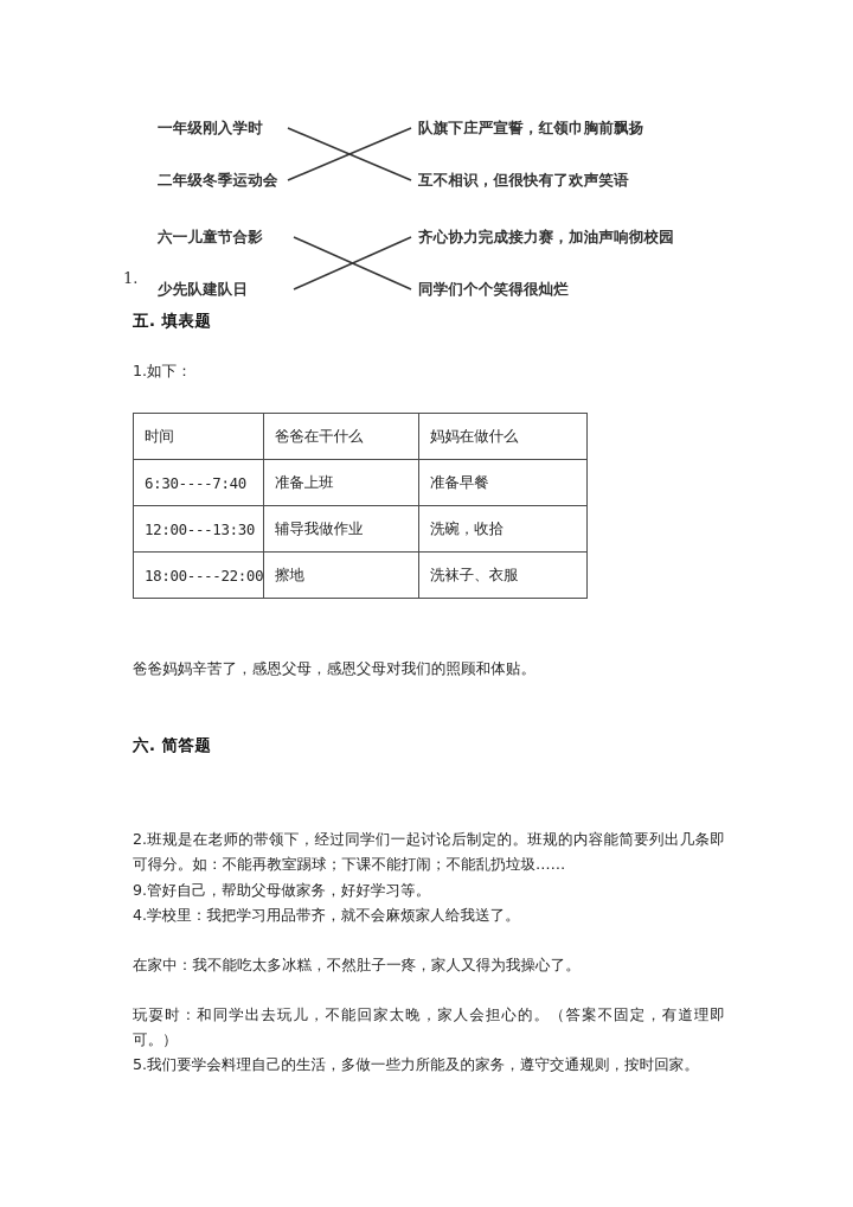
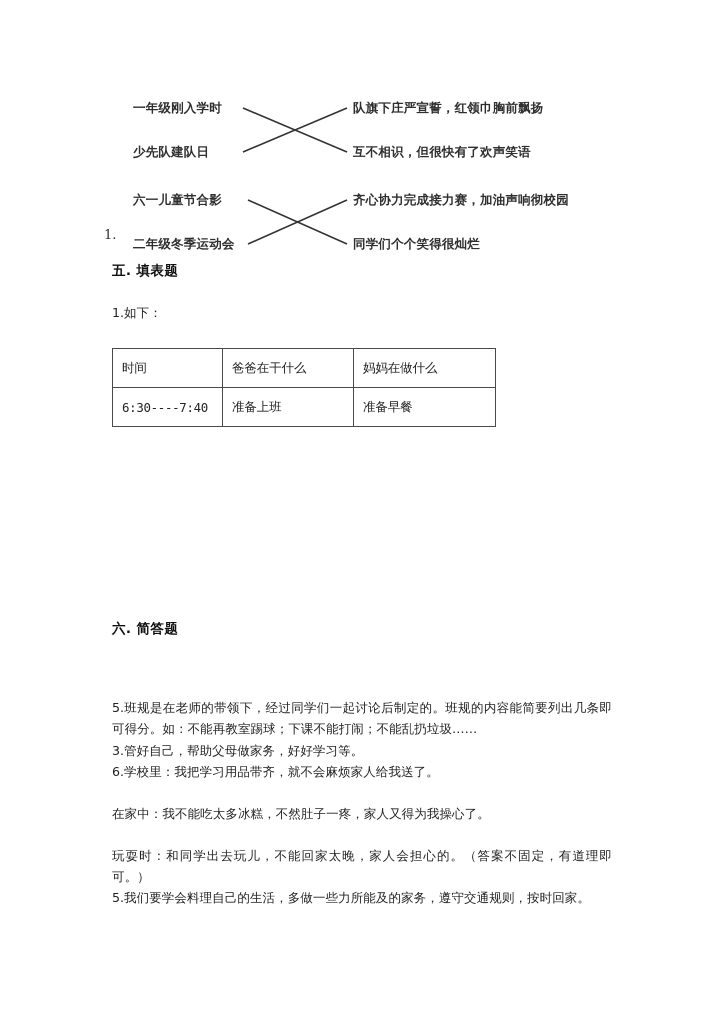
  一年级刚入学时
- 二年级冬季运动会
+ 少先队建队日
  六一儿童节合影
- 少先队建队日
+ 二年级冬季运动会
  队旗下庄严宣誓，红领巾胸前飘扬
  互不相识，但很快有了欢声笑语
  齐心协力完成接力赛，加油声响彻校园
  同学们个个笑得很灿烂
  1.
  五. 填表题
  1.如下：
  时间	爸爸在干什么	妈妈在做什么
  6:30----7:40	准备上班	准备早餐
- 12:00---13:30	辅导我做作业	洗碗，收拾
- 18:00----22:00	擦地	洗袜子、衣服
- 爸爸妈妈辛苦了，感恩父母，感恩父母对我们的照顾和体贴。
  六. 简答题
- 2.班规是在老师的带领下，经过同学们一起讨论后制定的。班规的内容能简要列出几条即可得分。如：不能再教室踢球；下课不能打闹；不能乱扔垃圾……
+ 5.班规是在老师的带领下，经过同学们一起讨论后制定的。班规的内容能简要列出几条即可得分。如：不能再教室踢球；下课不能打闹；不能乱扔垃圾……
- 9.管好自己，帮助父母做家务，好好学习等。
+ 3.管好自己，帮助父母做家务，好好学习等。
- 4.学校里：我把学习用品带齐，就不会麻烦家人给我送了。
+ 6.学校里：我把学习用品带齐，就不会麻烦家人给我送了。
  在家中：我不能吃太多冰糕，不然肚子一疼，家人又得为我操心了。
  玩耍时：和同学出去玩儿，不能回家太晚，家人会担心的。（答案不固定，有道理即可。）
  5.我们要学会料理自己的生活，多做一些力所能及的家务，遵守交通规则，按时回家。
